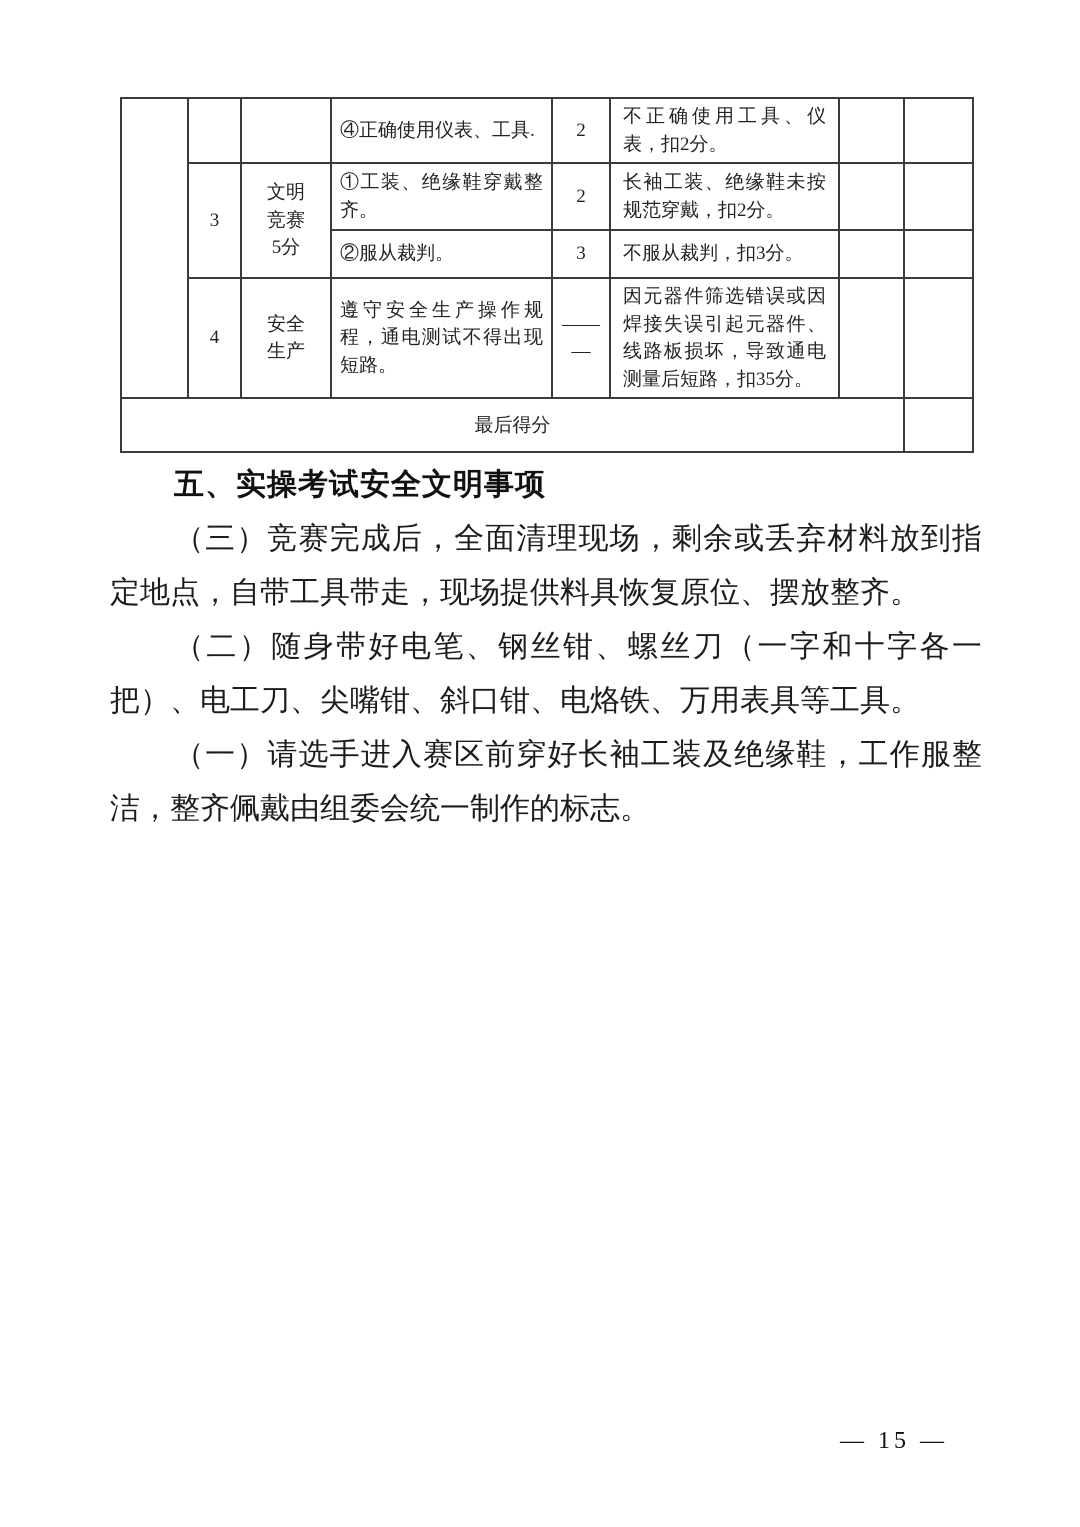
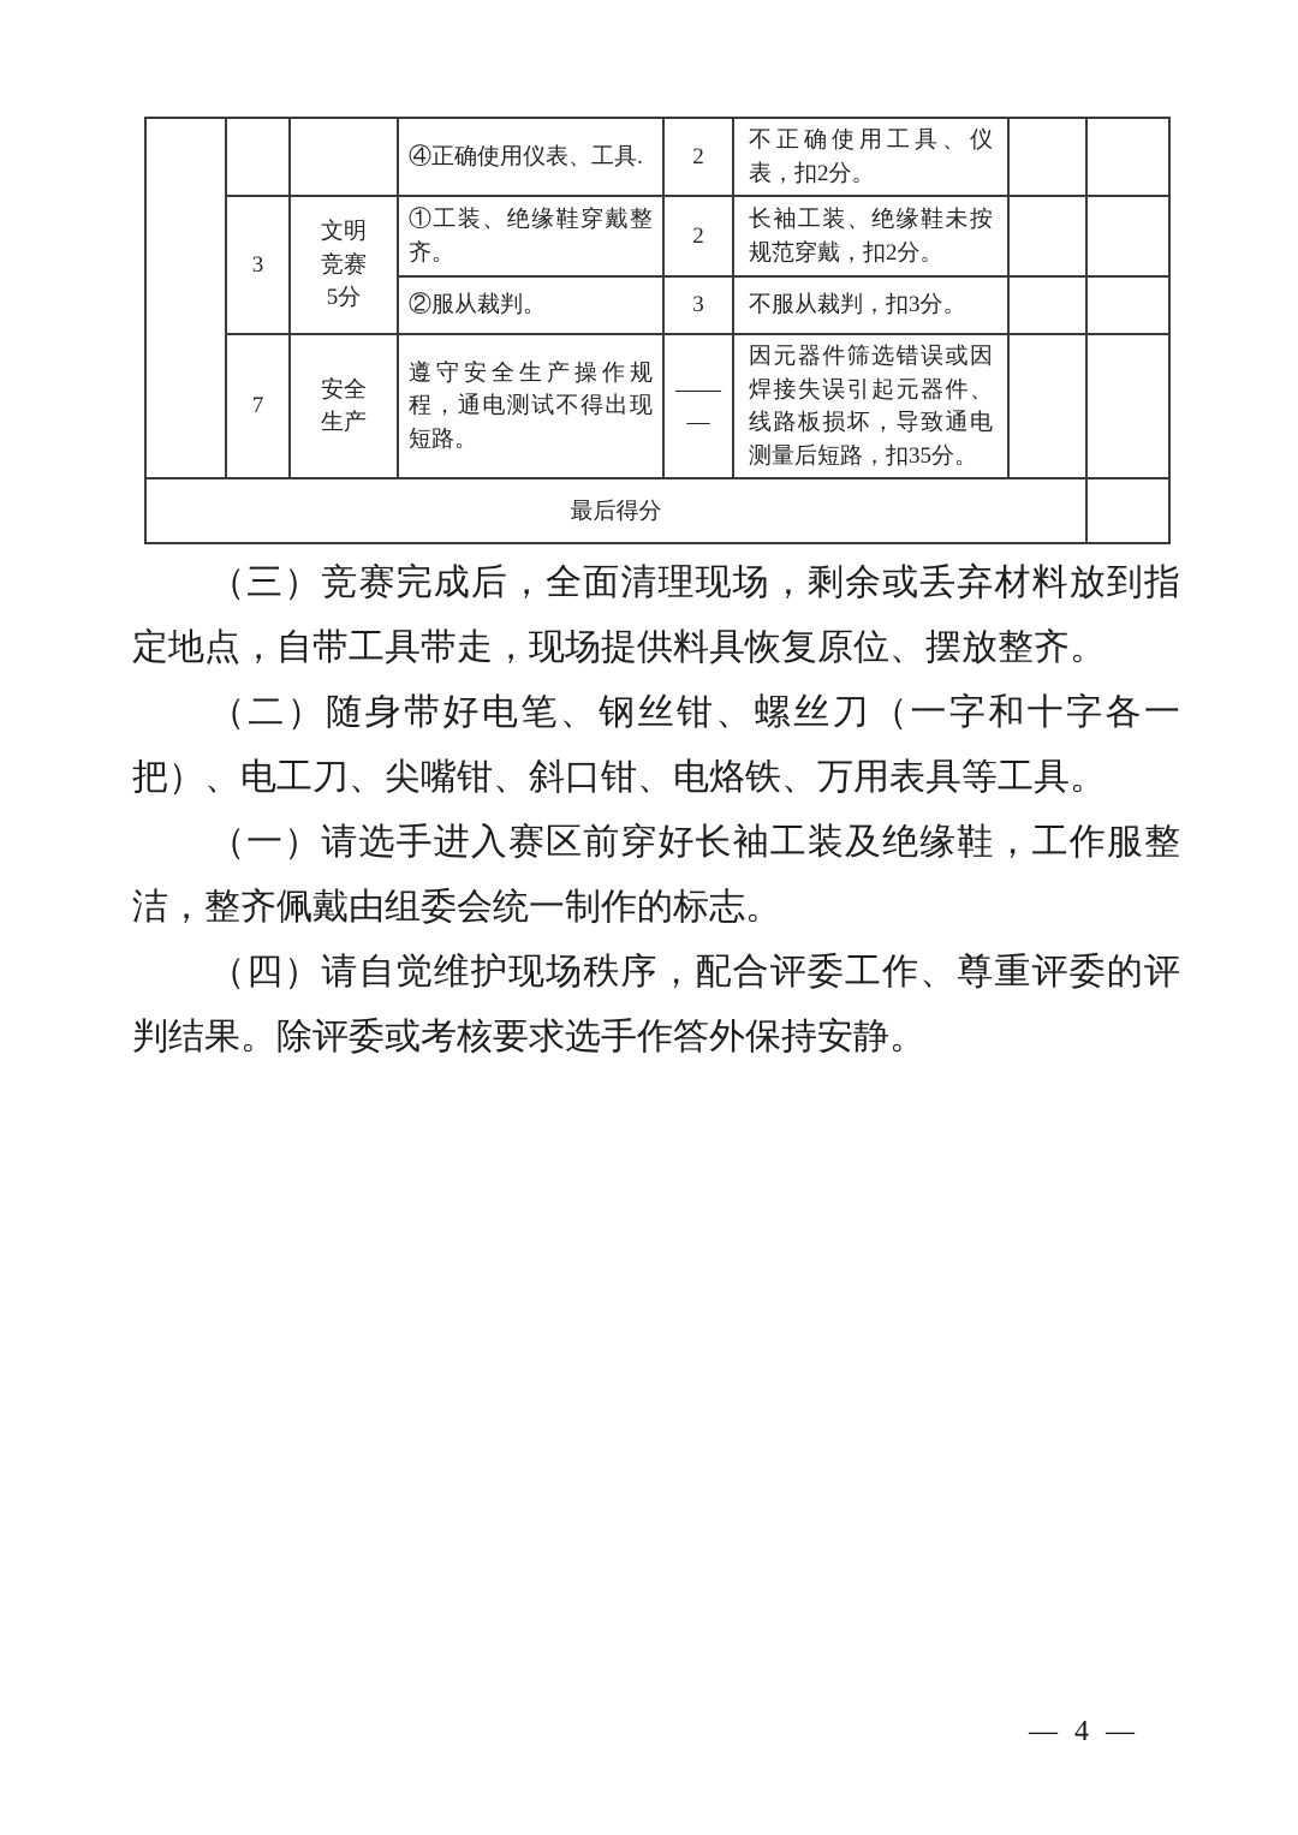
  			④正确使用仪表、工具.	2	不正确使用工具、仪表，扣2分。
  3	文明 竞赛 5分	①工装、绝缘鞋穿戴整齐。	2	长袖工装、绝缘鞋未按规范穿戴，扣2分。
  ②服从裁判。	3	不服从裁判，扣3分。
- 4	安全 生产	遵守安全生产操作规程，通电测试不得出现短路。	—— —	因元器件筛选错误或因焊接失误引起元器件、线路板损坏，导致通电测量后短路，扣35分。
+ 7	安全 生产	遵守安全生产操作规程，通电测试不得出现短路。	—— —	因元器件筛选错误或因焊接失误引起元器件、线路板损坏，导致通电测量后短路，扣35分。
  最后得分
- 五、实操考试安全文明事项
  （三）竞赛完成后，全面清理现场，剩余或丢弃材料放到指定地点，自带工具带走，现场提供料具恢复原位、摆放整齐。
  （二）随身带好电笔、钢丝钳、螺丝刀（一字和十字各一把）、电工刀、尖嘴钳、斜口钳、电烙铁、万用表具等工具。
  （一）请选手进入赛区前穿好长袖工装及绝缘鞋，工作服整洁，整齐佩戴由组委会统一制作的标志。
+ （四）请自觉维护现场秩序，配合评委工作、尊重评委的评判结果。除评委或考核要求选手作答外保持安静。
- — 15 —
+ — 4 —
